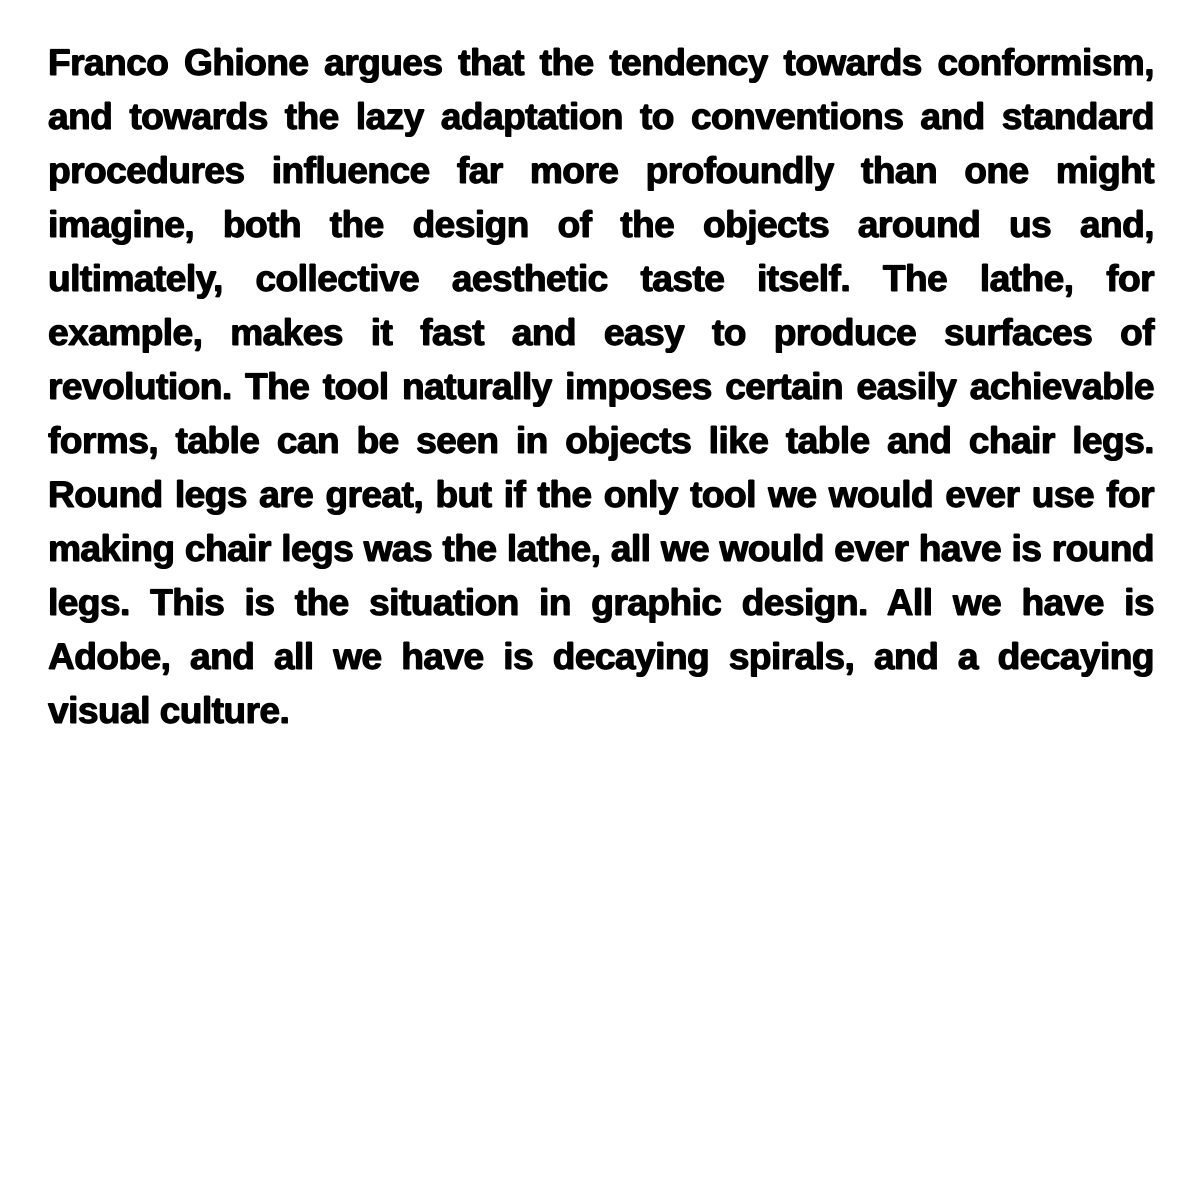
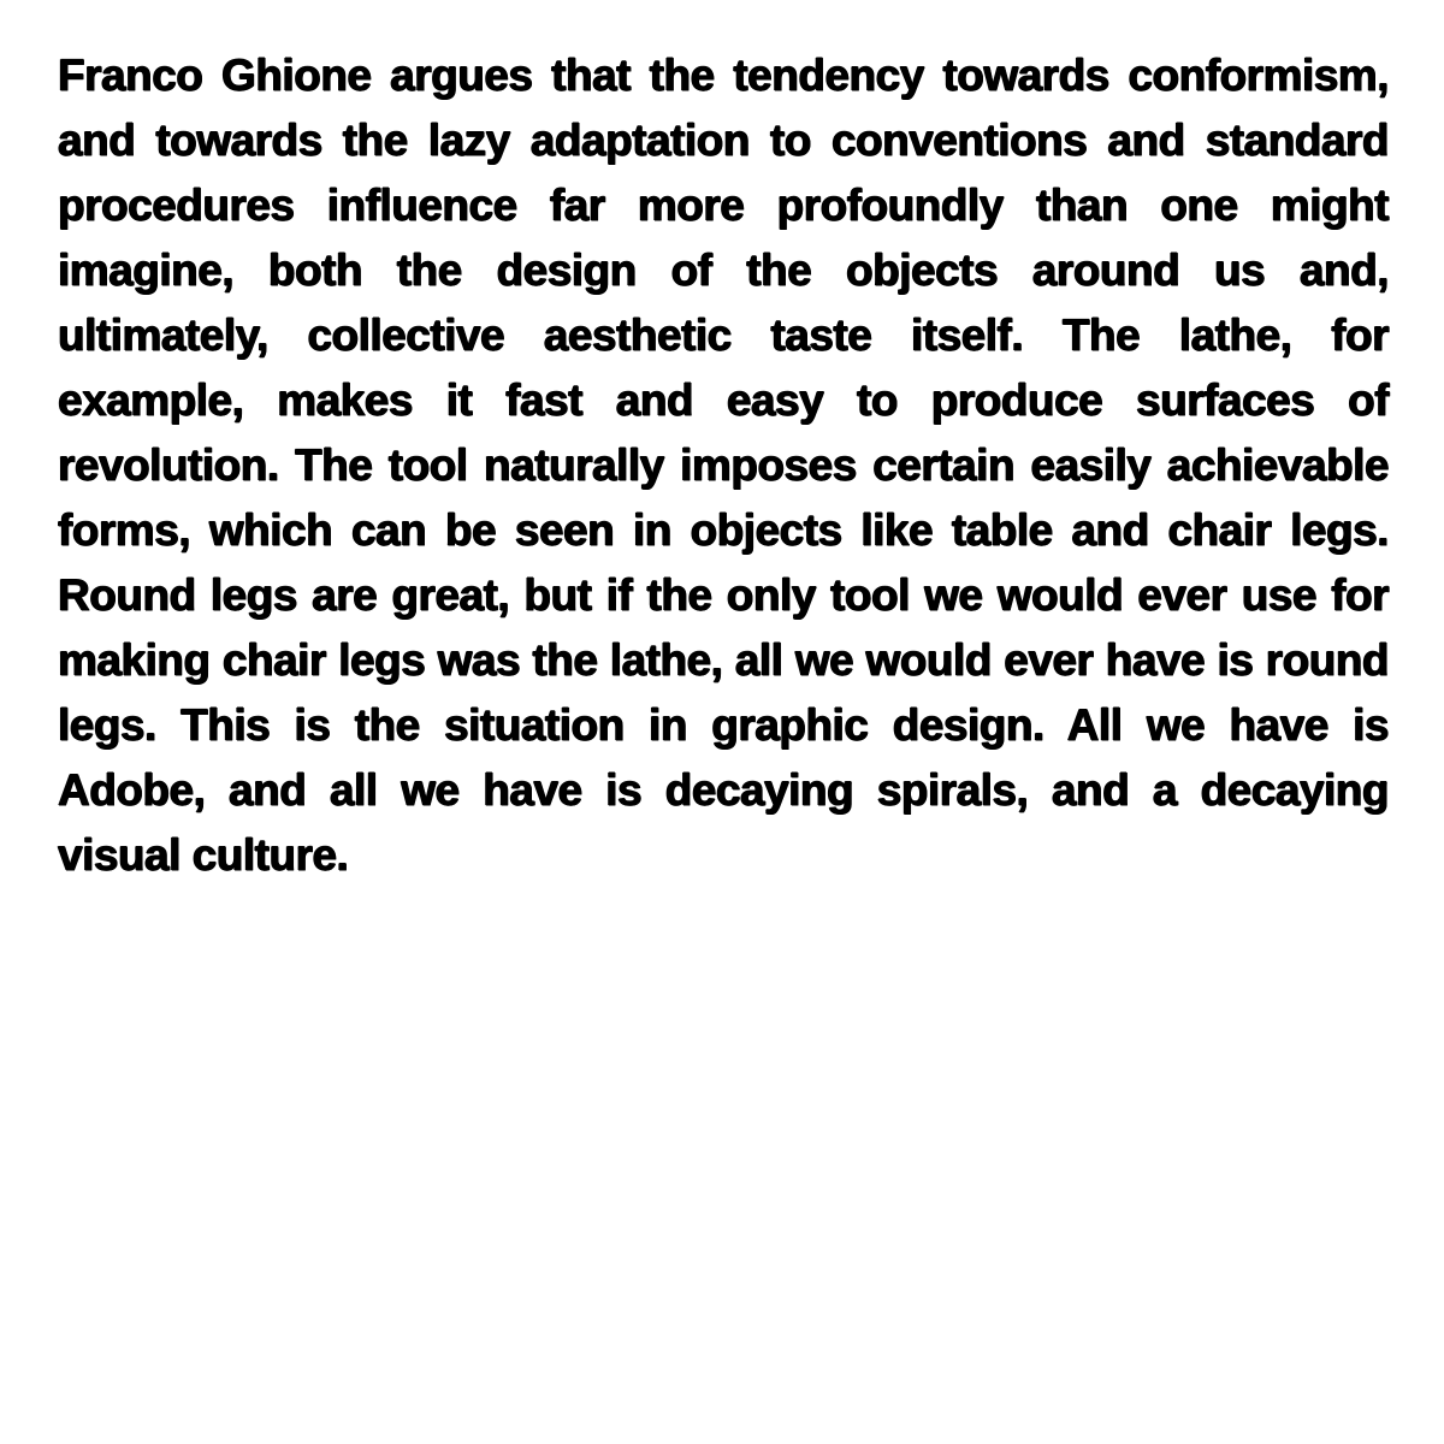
- Franco Ghione argues that the tendency towards conformism, and towards the lazy adaptation to conventions and standard procedures influence far more profoundly than one might imagine, both the design of the objects around us and, ultimately, collective aesthetic taste itself. The lathe, for example, makes it fast and easy to produce surfaces of revolution. The tool naturally imposes certain easily achievable forms, table can be seen in objects like table and chair legs. Round legs are great, but if the only tool we would ever use for making chair legs was the lathe, all we would ever have is round legs. This is the situation in graphic design. All we have is Adobe, and all we have is decaying spirals, and a decaying visual culture.
+ Franco Ghione argues that the tendency towards conformism, and towards the lazy adaptation to conventions and standard procedures influence far more profoundly than one might imagine, both the design of the objects around us and, ultimately, collective aesthetic taste itself. The lathe, for example, makes it fast and easy to produce surfaces of revolution. The tool naturally imposes certain easily achievable forms, which can be seen in objects like table and chair legs. Round legs are great, but if the only tool we would ever use for making chair legs was the lathe, all we would ever have is round legs. This is the situation in graphic design. All we have is Adobe, and all we have is decaying spirals, and a decaying visual culture.
